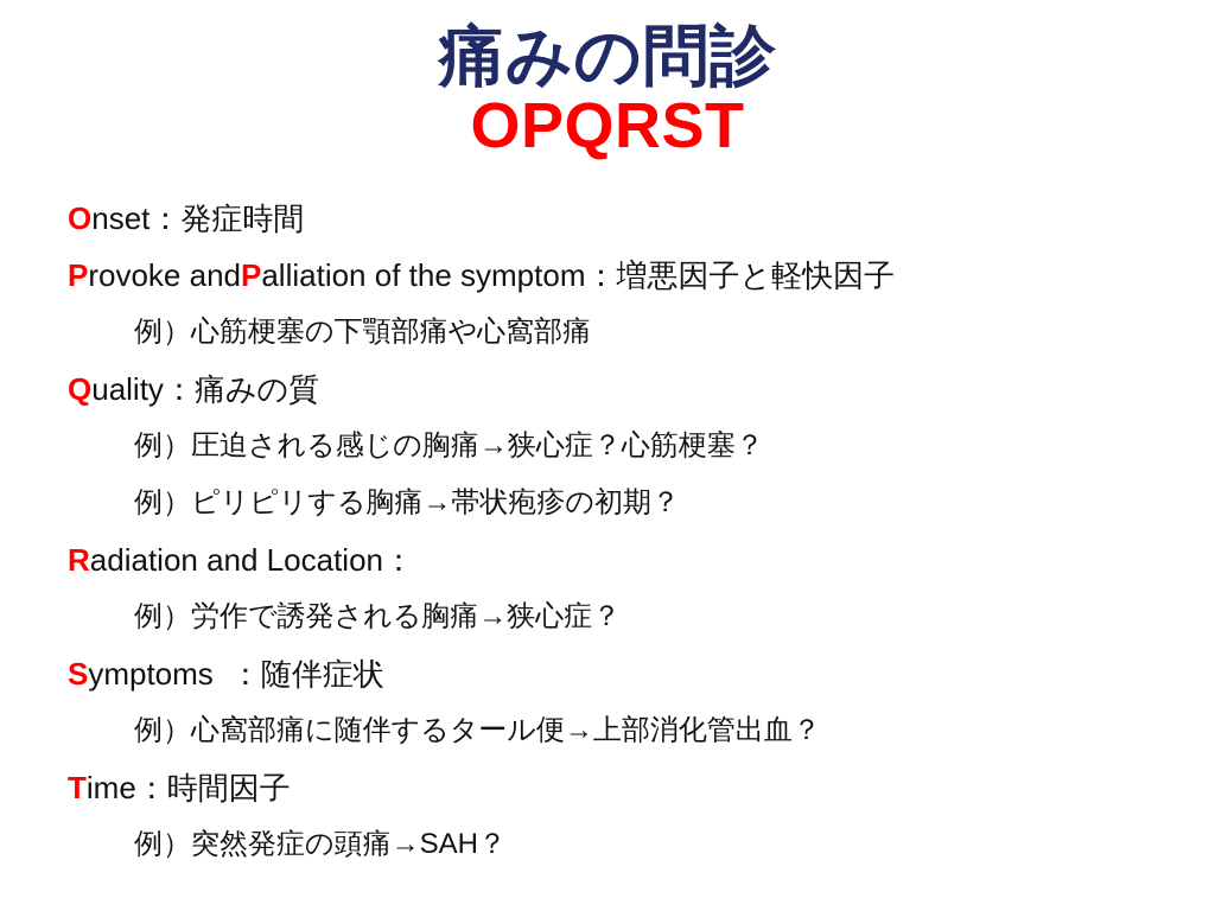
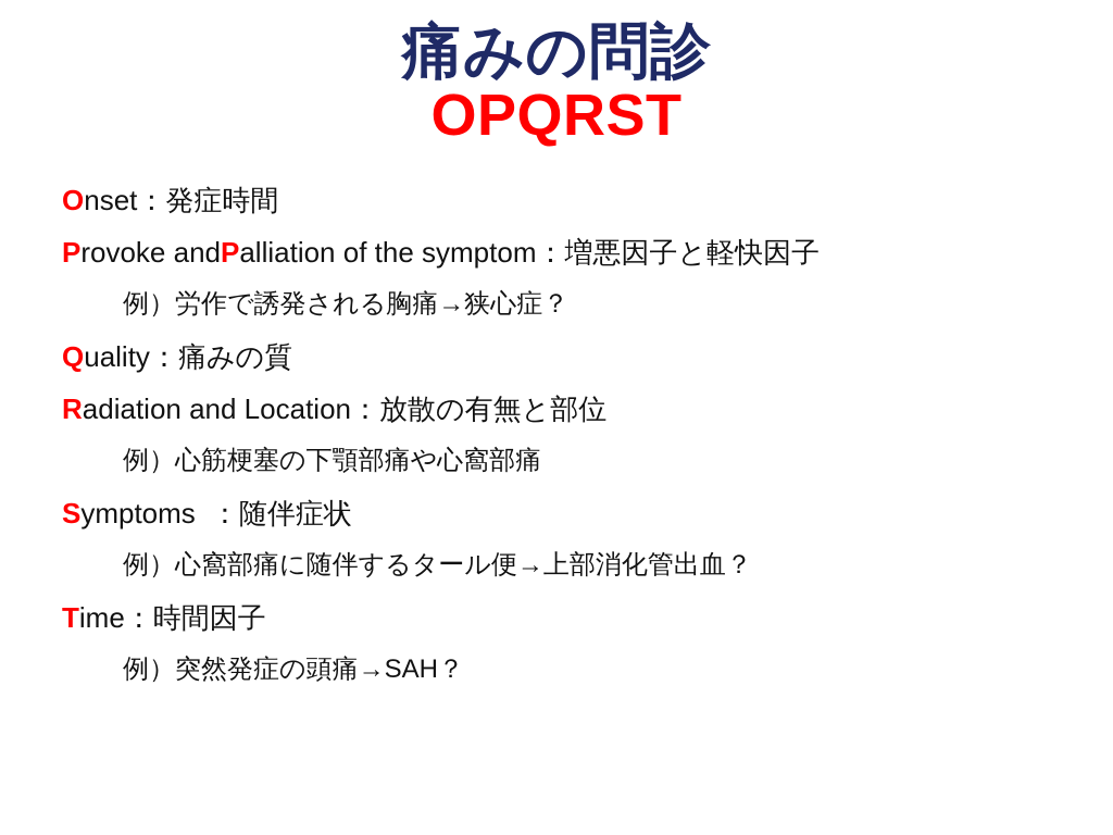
  痛みの問診
  OPQRST
  O
  nset
  ：
  発症時間
  P
  rovoke and
  P
  alliation of the symptom
  ：
  増悪因子と軽快因子
- 例）心筋梗塞の下顎部痛や心窩部痛
+ 例）労作で誘発される胸痛→狭心症？
  Q
  uality
  ：
  痛みの質
- 例）圧迫される感じの胸痛→狭心症？心筋梗塞？
- 例）ピリピリする胸痛→帯状疱疹の初期？
  R
  adiation and Location
  ：
+ 放散の有無と部位
- 例）労作で誘発される胸痛→狭心症？
+ 例）心筋梗塞の下顎部痛や心窩部痛
  S
  ymptoms
  ：
  随伴症状
  例）心窩部痛に随伴するタール便→上部消化管出血？
  T
  ime
  ：
  時間因子
  例）突然発症の頭痛→SAH？
